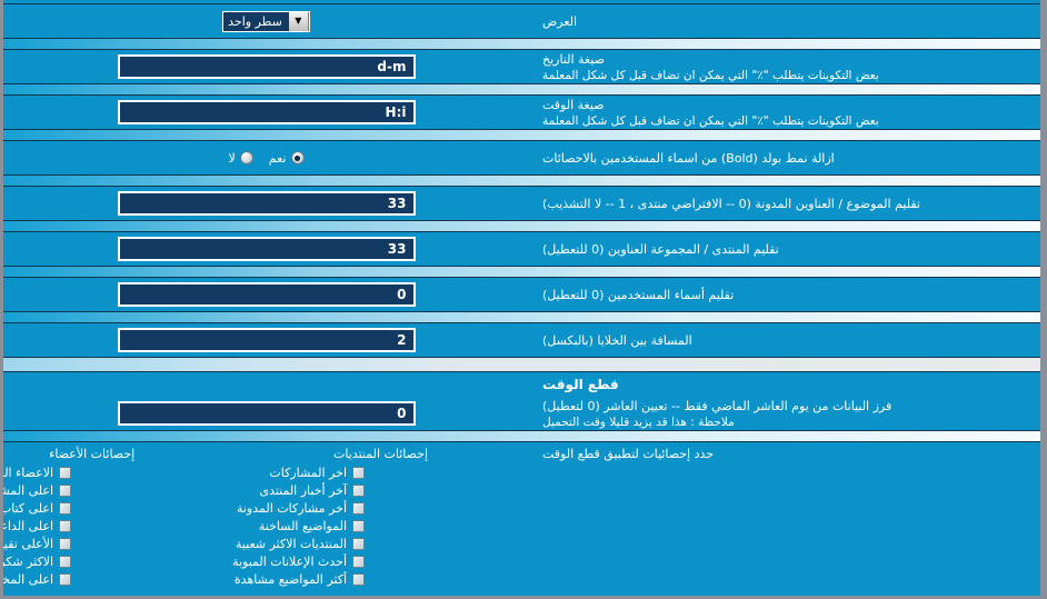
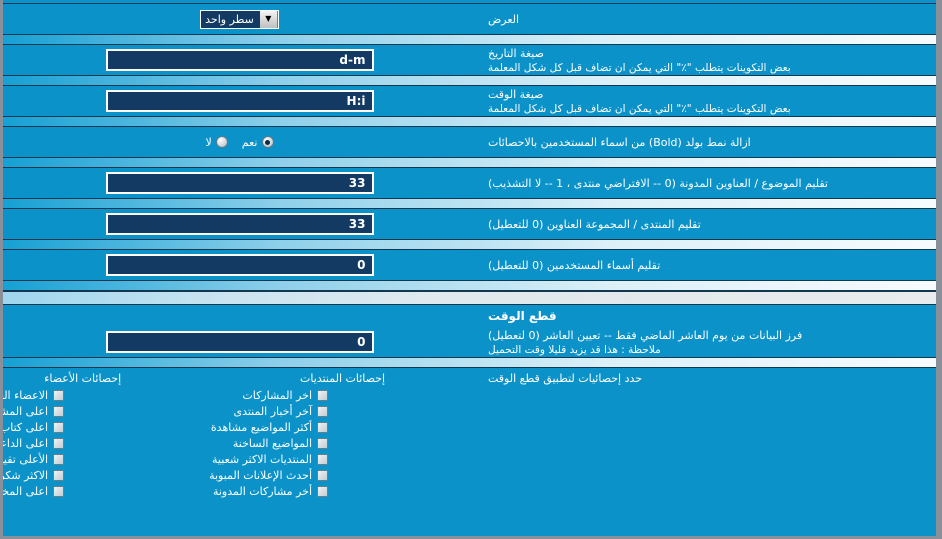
  العرض
  ▼
  سطر واحد
  صيغة التاريخ
  بعض التكوينات يتطلب "٪" التي يمكن ان تضاف قبل كل شكل المعلمة
  d-m
  صيغة الوقت
  بعض التكوينات يتطلب "٪" التي يمكن ان تضاف قبل كل شكل المعلمة
  H:i
  ازالة نمط بولد (Bold) من اسماء المستخدمين بالاحصائات
  نعم
  لا
  تقليم الموضوع / العناوين المدونة (0 -- الافتراضي منتدى ، 1 -- لا التشذيب)
  33
  تقليم المنتدى / المجموعة العناوين (0 للتعطيل)
  33
  تقليم أسماء المستخدمين (0 للتعطيل)
  0
- المسافة بين الخلايا (بالبكسل)
- 2
  قطع الوقت
  فرز البيانات من يوم العاشر الماضي فقط -- تعيين العاشر (0 لتعطيل)
  ملاحظة : هذا قد يزيد قليلا وقت التحميل
  0
  حدد إحصائيات لتطبيق قطع الوقت
  إحصائات المنتديات
  اخر المشاركات
  آخر أخبار المنتدى
- أخر مشاركات المدونة
+ أكثر المواضيع مشاهدة
  المواضيع الساخنة
  المنتديات الاكثر شعبية
  أحدث الإعلانات المبوبة
- أكثر المواضيع مشاهدة
+ أخر مشاركات المدونة
  إحصائات الأعضاء
  الاعضاء ال
  اعلى الداع
  الأعلى تقيي
  الاكثر شكر
